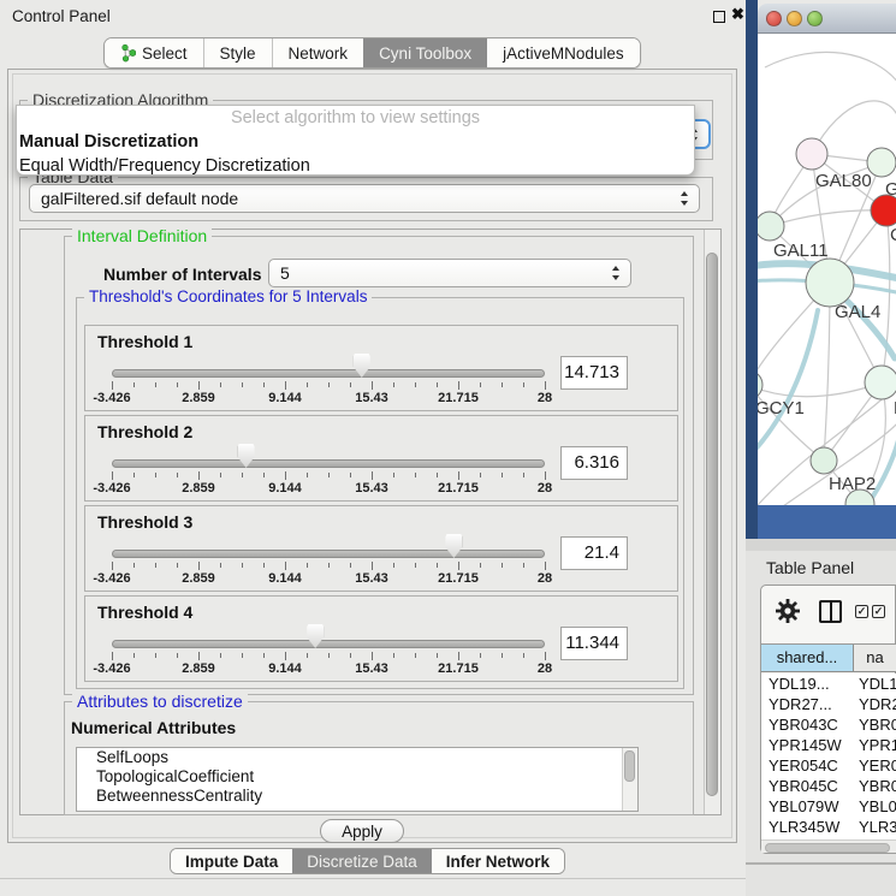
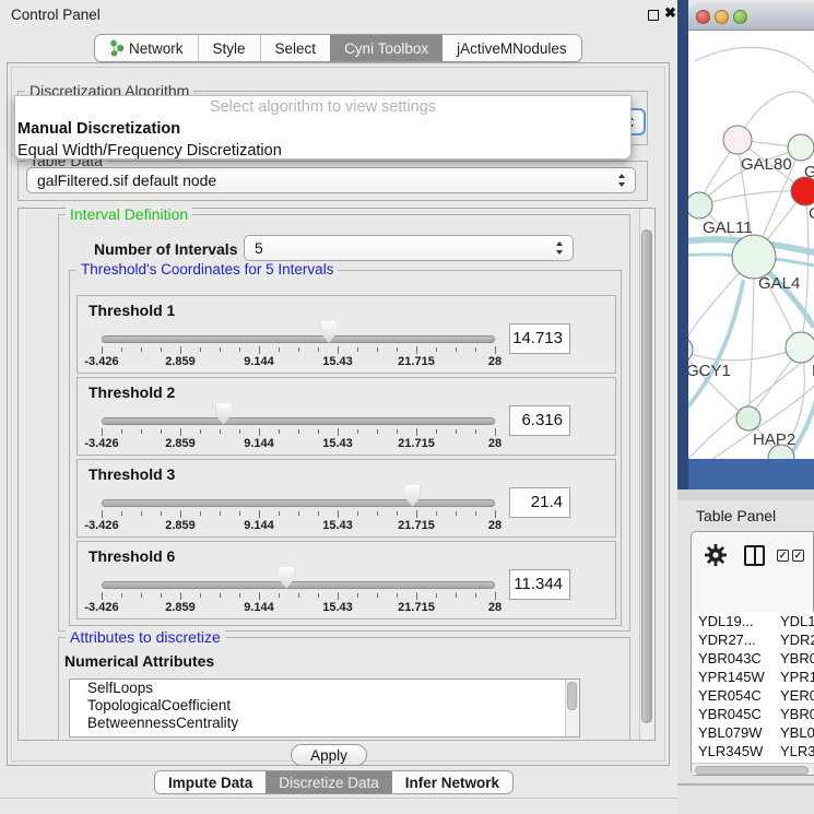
  Control Panel
  ✖
- Select
+ Network
  Style
- Network
+ Select
  Cyni Toolbox
  jActiveMNodules
  Discretization Algorithm
  Select algorithm to view settings
  Manual Discretization
  Equal Width/Frequency Discretization
  Table Data
  galFiltered.sif default node
  Interval Definition
  Number of Intervals
  5
  Threshold's Coordinates for 5 Intervals
  Threshold 1
  -3.426
  2.859
  9.144
  15.43
  21.715
  28
  14.713
  Threshold 2
  -3.426
  2.859
  9.144
  15.43
  21.715
  28
  6.316
  Threshold 3
  -3.426
  2.859
  9.144
  15.43
  21.715
  28
  21.4
- Threshold 4
+ Threshold 6
  -3.426
  2.859
  9.144
  15.43
  21.715
  28
  11.344
  Attributes to discretize
  Numerical Attributes
  SelfLoops
  TopologicalCoefficient
  BetweennessCentrality
  Apply
  Impute Data
  Discretize Data
  Infer Network
  GAL80
  G
  GAL11
  GAL4
  GCY1
  HAP2
  Table Panel
  ✓
  ✓
- shared...
- na
  YDL19...
  YDL1
  YDR27...
  YDR
  YBR043C
  YBR0
  YPR145W
  YPR1
  YER054C
  YER0
  YBR045C
  YBR0
  YBL079W
  YBL0
  YLR345W
  YLR3
